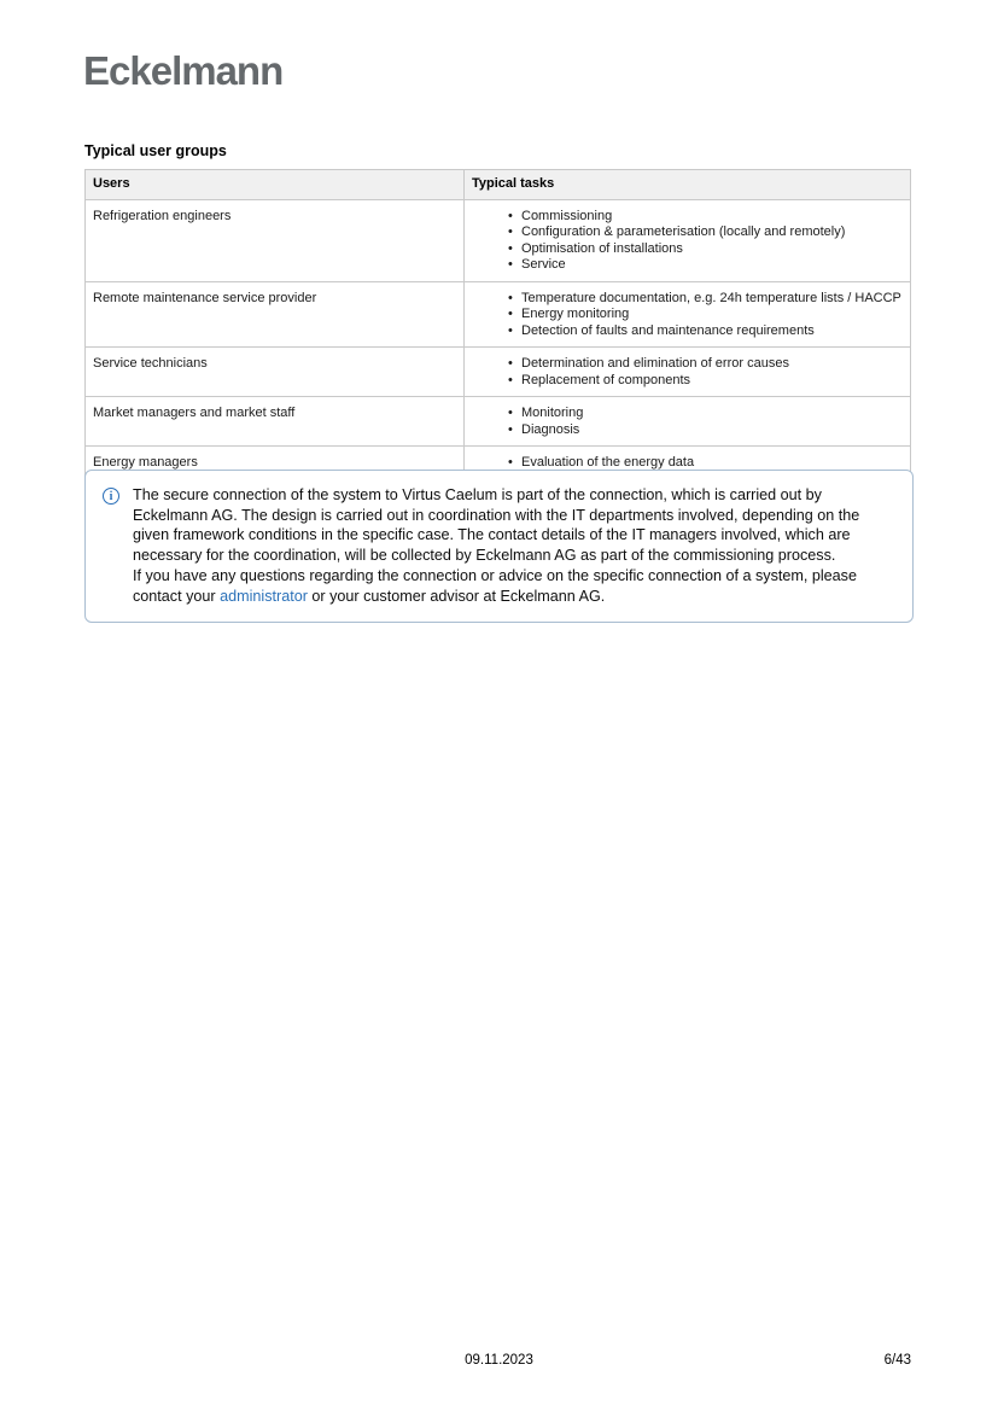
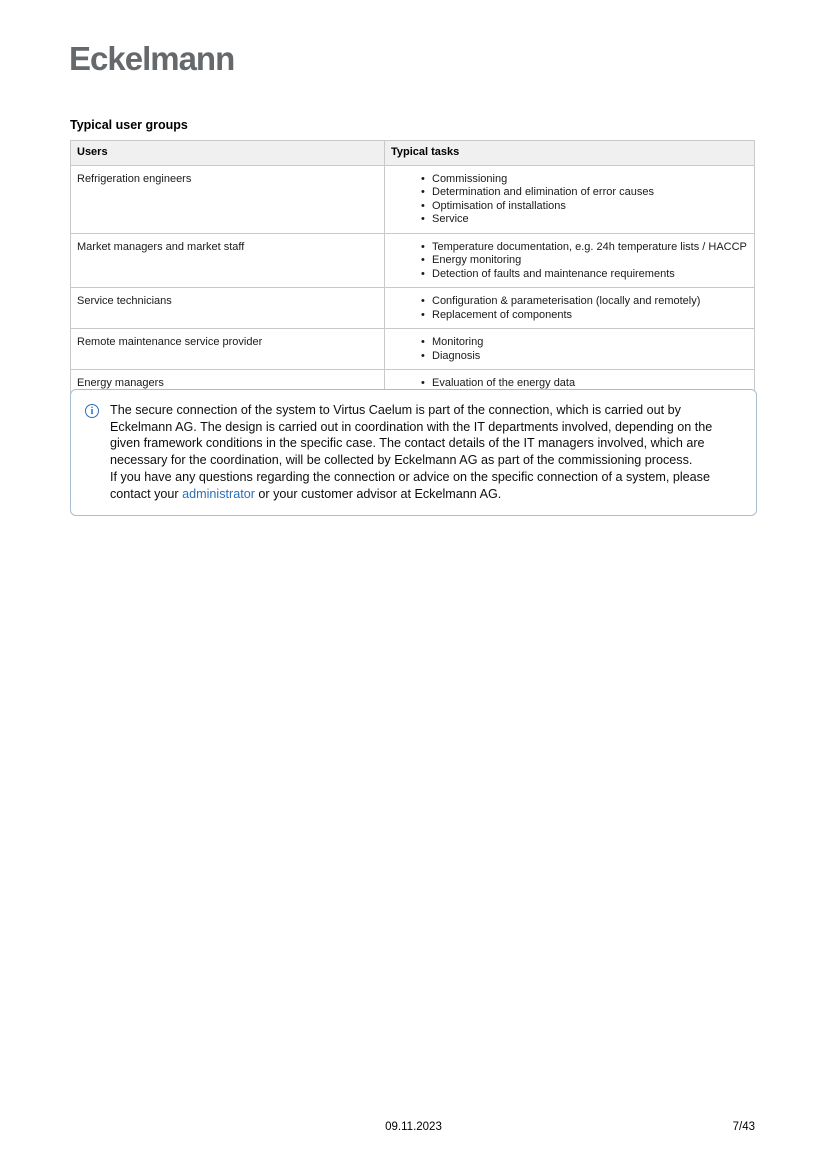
  Eckelmann
  Typical user groups
  Users	Typical tasks
- Refrigeration engineers	CommissioningConfiguration & parameterisation (locally and remotely)Optimisation of installationsService
+ Refrigeration engineers	CommissioningDetermination and elimination of error causesOptimisation of installationsService
- Remote maintenance service provider	Temperature documentation, e.g. 24h temperature lists / HACCPEnergy monitoringDetection of faults and maintenance requirements
+ Market managers and market staff	Temperature documentation, e.g. 24h temperature lists / HACCPEnergy monitoringDetection of faults and maintenance requirements
- Service technicians	Determination and elimination of error causesReplacement of components
+ Service technicians	Configuration & parameterisation (locally and remotely)Replacement of components
- Market managers and market staff	MonitoringDiagnosis
+ Remote maintenance service provider	MonitoringDiagnosis
  Energy managers	Evaluation of the energy data
  i
  The secure connection of the system to Virtus Caelum is part of the connection, which is carried out by Eckelmann AG. The design is carried out in coordination with the IT departments involved, depending on the given framework conditions in the specific case. The contact details of the IT managers involved, which are necessary for the coordination, will be collected by Eckelmann AG as part of the commissioning process.
  If you have any questions regarding the connection or advice on the specific connection of a system, please contact your administrator or your customer advisor at Eckelmann AG.
  09.11.2023
- 6/43
+ 7/43
